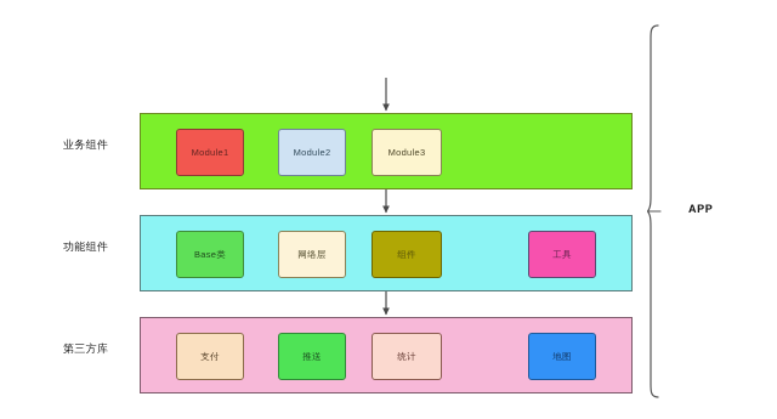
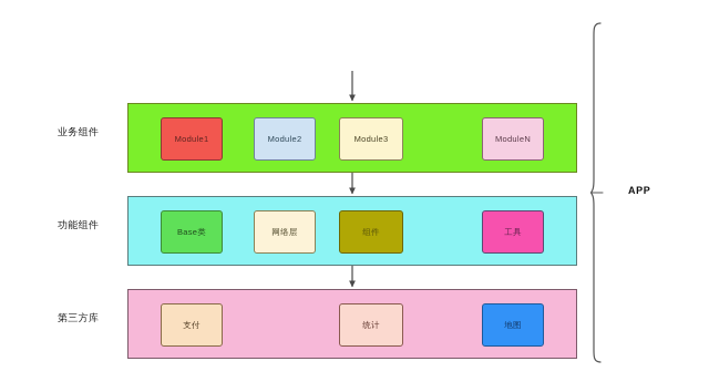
  业务组件
  Module1
  Module2
  Module3
+ ModuleN
  功能组件
  Base类
  网络层
  组件
  工具
  第三方库
  支付
- 推送
  统计
  地图
  APP
